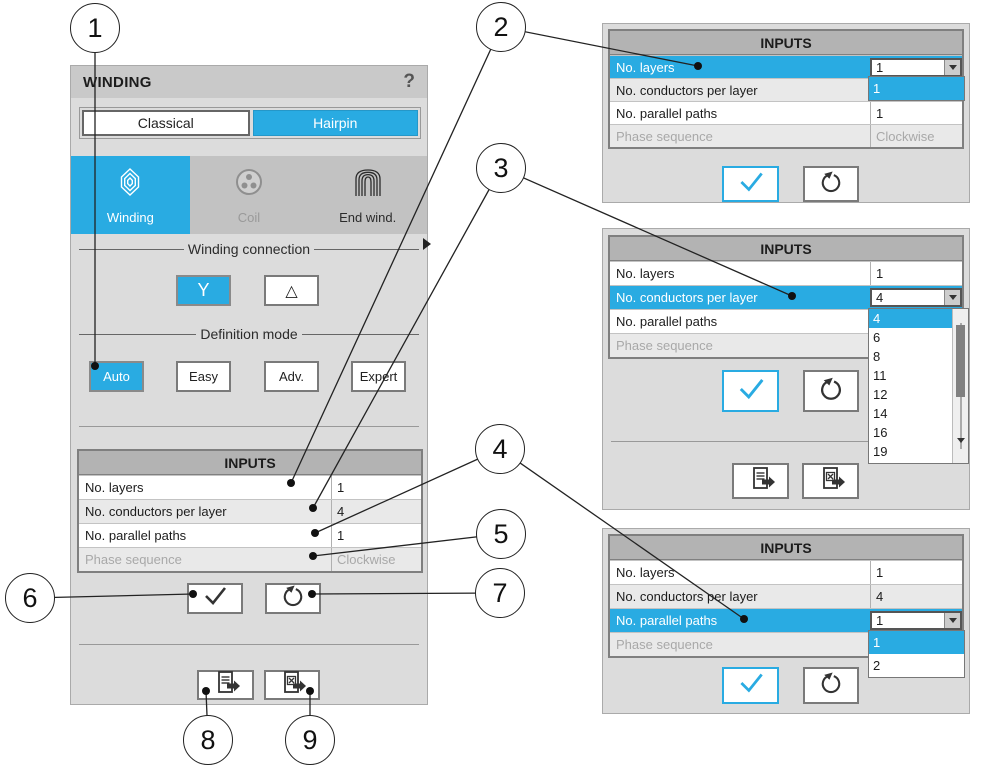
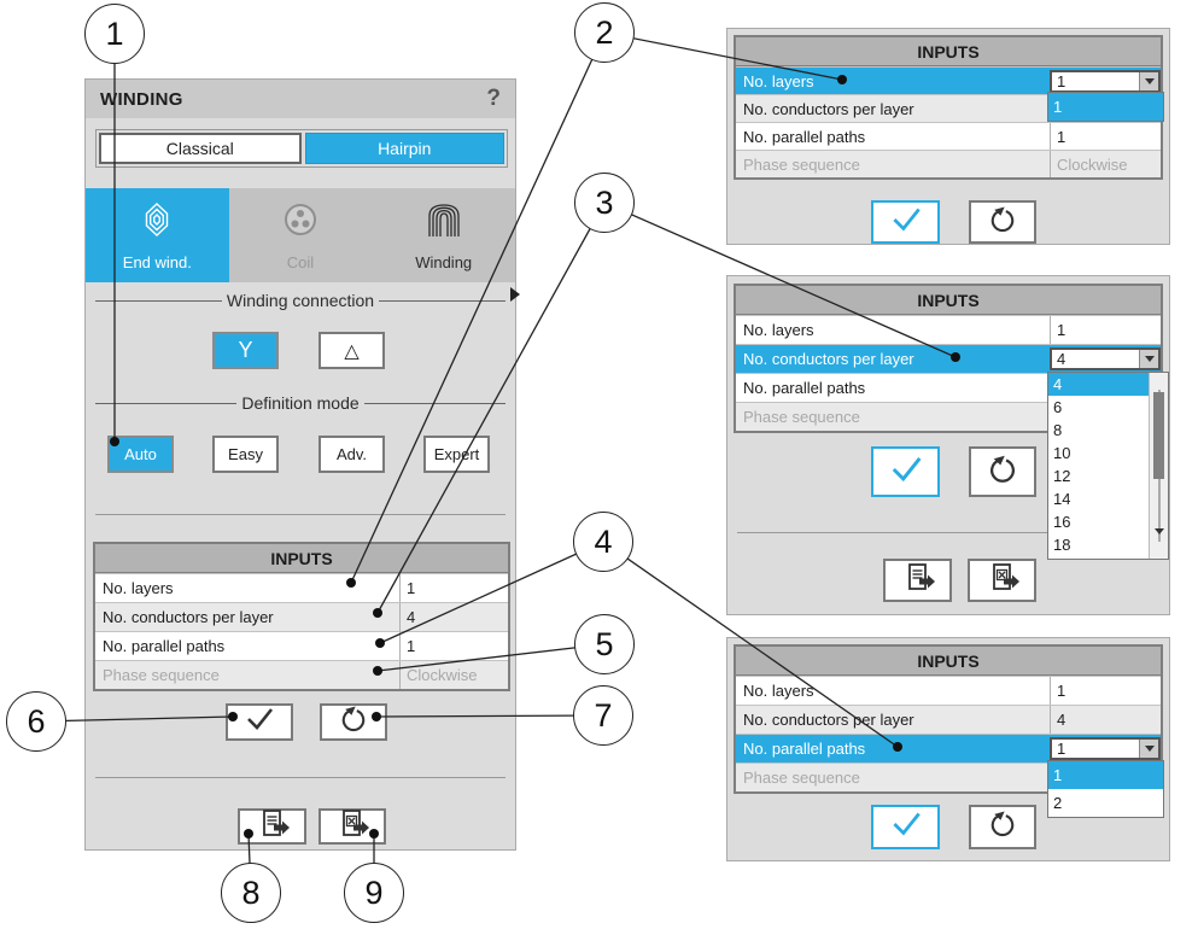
  WINDING
  ?
  Classical
  Hairpin
- Winding
+ End wind.
  Coil
- End wind.
+ Winding
  Winding connection
  Y
  △
  Definition mode
  Auto
  Easy
  Adv.
  Exprt
  INPUTS
  No. layers
  1
  No. conductors per layer
  4
  No. parallel paths
  1
  Phase sequence
  Clockwise
  INPUTS
  No. layers
  1
  No. conductors per layer
  No. parallel paths
  1
  Phase sequence
  Clockwise
  1
  INPUTS
  No. layers
  1
  No. conductors per layer
  4
  No. parallel paths
  Phase sequence
  4
  6
  8
- 11
+ 10
  12
  14
  16
- 19
+ 18
  INPUTS
  No. layers
  1
  No. conductorser layer
  4
  No. parallel paths
  1
  Phase sequence
  1
  2
  1
  2
  3
  4
  5
  6
  7
  8
  9
